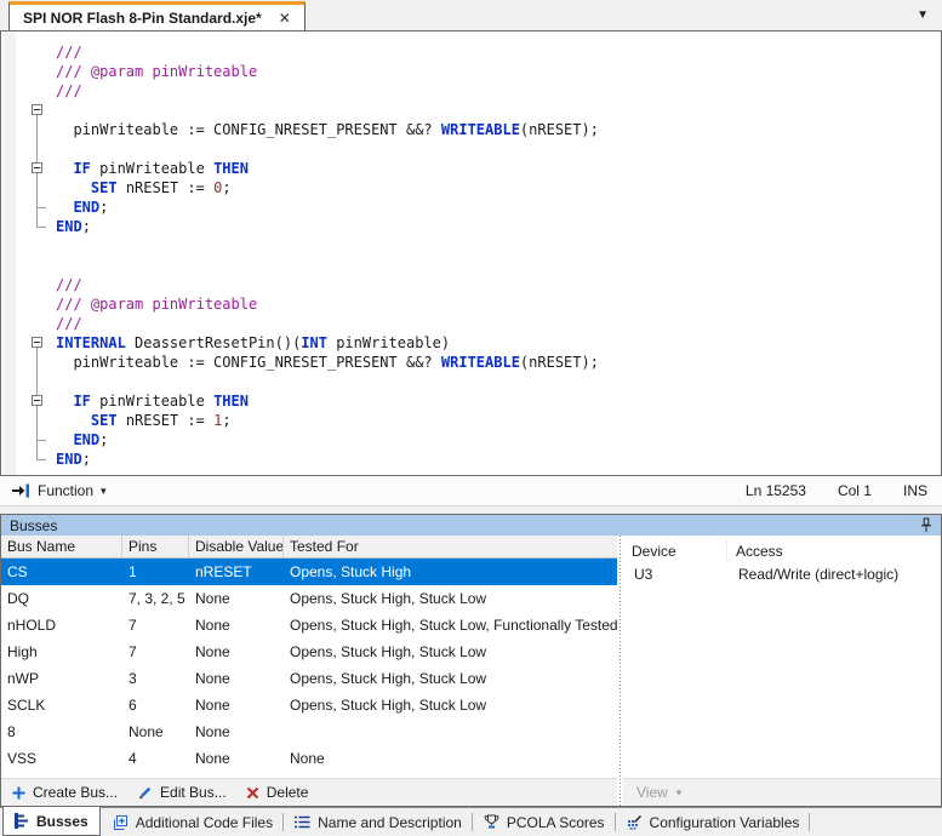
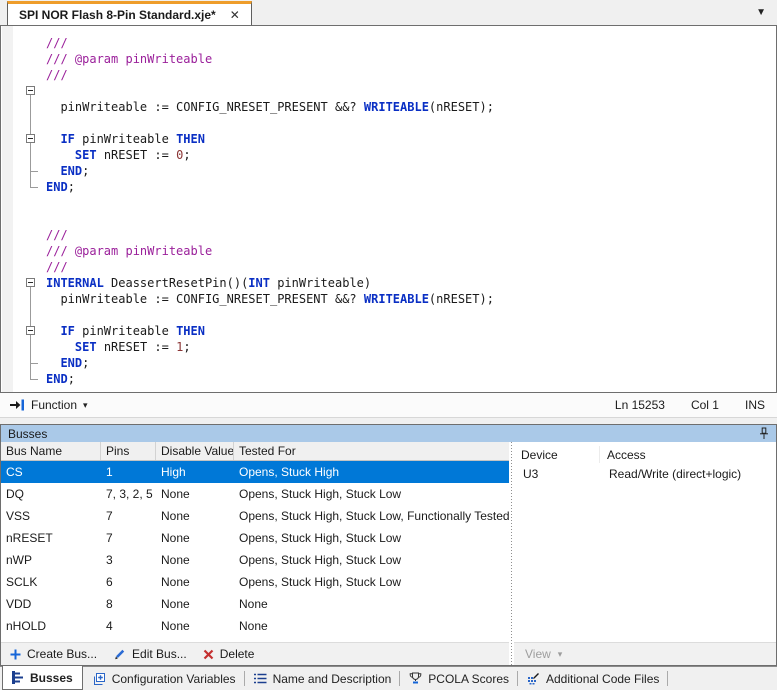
  SPI NOR Flash 8-Pin Standard.xje*
  ✕
  ▼
  ///
  /// @param pinWriteable
  ///
  pinWriteable := CONFIG_NRESET_PRESENT &&? WRITEABLE(nRESET);
  IF pinWriteable THEN
  SET nRESET := 0;
  END;
  END;
  ///
  /// @param pinWriteable
  ///
  INTERNAL DeassertResetPin()(INT pinWriteable)
  pinWriteable := CONFIG_NRESET_PRESENT &&? WRITEABLE(nRESET);
  IF pinWriteable THEN
  SET nRESET := 1;
  END;
  END;
  Function
  ▾
  Ln 15253
  Col 1
  INS
  Busses
  Bus Name
  Pins
  Disable Value
  Tested For
  CS
  1
- nRESET
+ High
  Opens, Stuck High
  DQ
  7, 3, 2, 5
  None
  Opens, Stuck High, Stuck Low
- nHOLD
+ VSS
  7
  None
  Opens, Stuck High, Stuck Low, Functionally Tested
- High
+ nRESET
  7
  None
  Opens, Stuck High, Stuck Low
  nWP
  3
  None
  Opens, Stuck High, Stuck Low
  SCLK
  6
  None
  Opens, Stuck High, Stuck Low
+ VDD
  8
  None
  None
- VSS
+ nHOLD
  4
  None
  None
  Create Bus...
  Edit Bus...
  Delete
  Device
  Access
  U3
  Read/Write (direct+logic)
  View
  ▾
  Busses
- Additional Code Files
+ Configuration Variables
  Name and Description
  PCOLA Scores
- Configuration Variables
+ Additional Code Files
